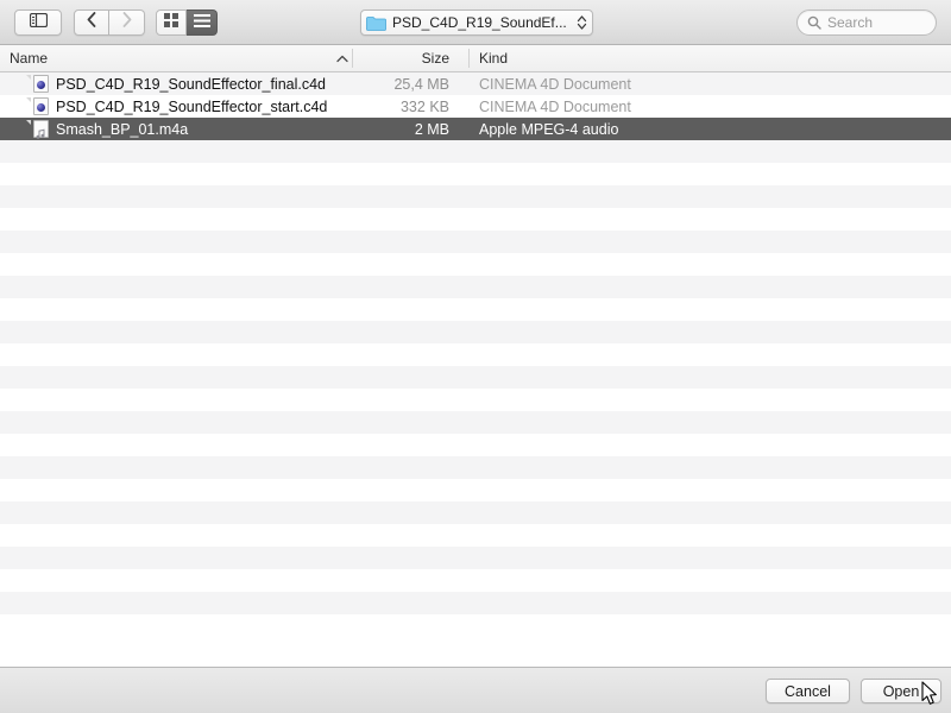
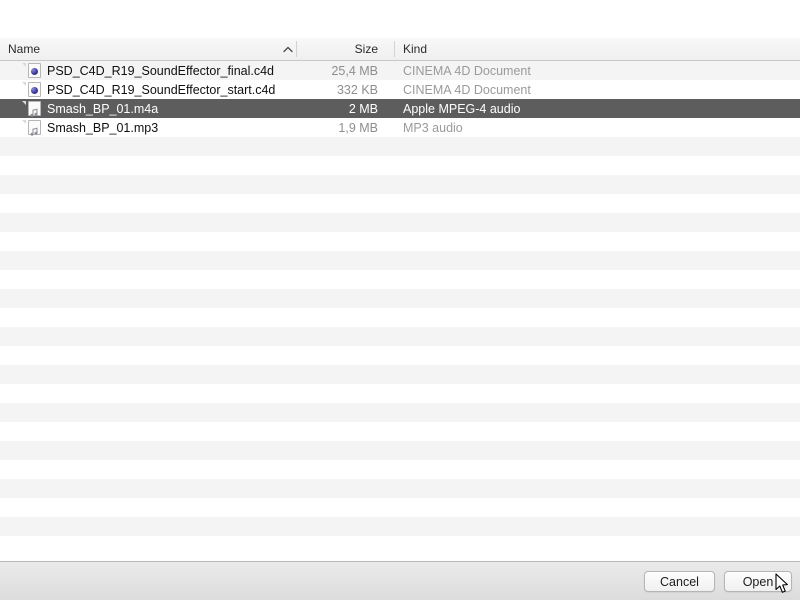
- PSD_C4D_R19_SoundEf...
- Search
  Name
  Size
  Kind
  PSD_C4D_R19_SoundEffector_final.c4d
  25,4 MB
  CINEMA 4D Document
  PSD_C4D_R19_SoundEffector_start.c4d
  332 KB
  CINEMA 4D Document
  Smash_BP_01.m4a
  2 MB
  Apple MPEG-4 audio
+ Smash_BP_01.mp3
+ 1,9 MB
+ MP3 audio
  Cancel
  Open
